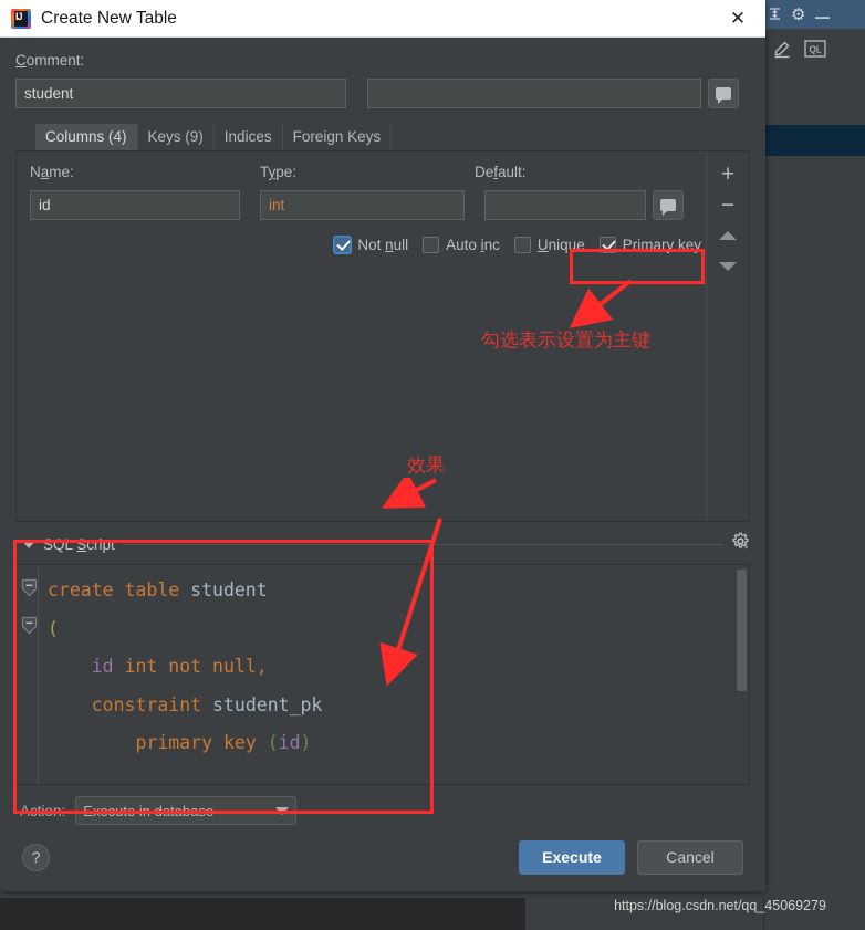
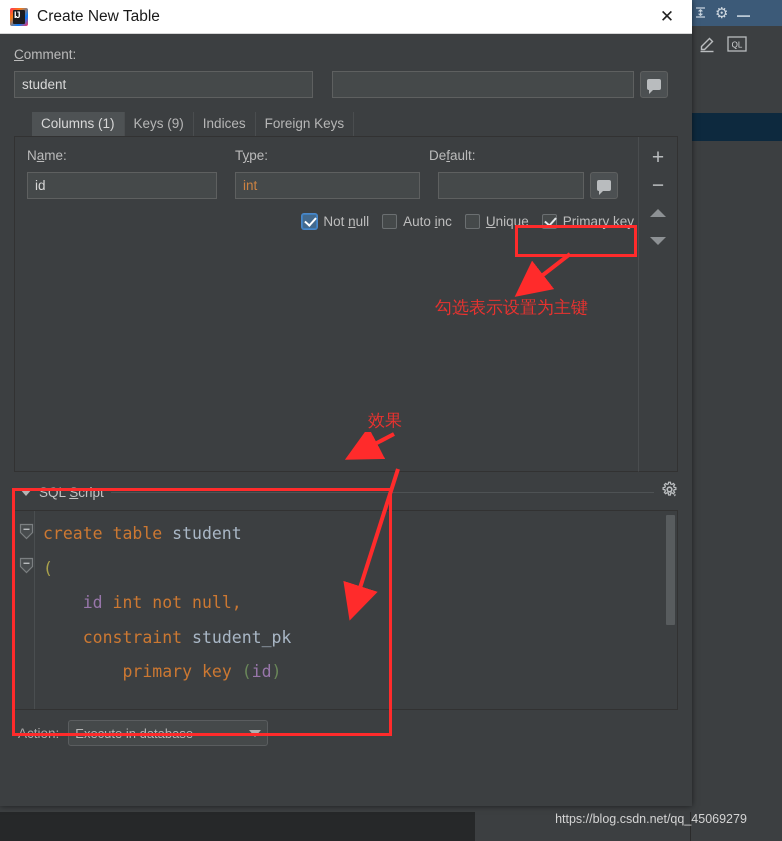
  ⚙
  QL
  https://blog.csdn.net/qq_45069279
  IJ
  Create New Table
  ✕
  Comment:
  student
- Columns (4)
+ Columns (1)
  Keys (9)
  Indices
  Foreign Keys
  Name:
  Type:
  Default:
  id
  int
  Not null
  Auto inc
  Unique
  Primary key
  +
  −
  SQL Script
  create table student
  (
  id int not null,
  constraint student_pk
  primary key (id)
  Action:
  Execute in database
- ?
- Execute
- Cancel
  勾选表示设置为主键
  效果
